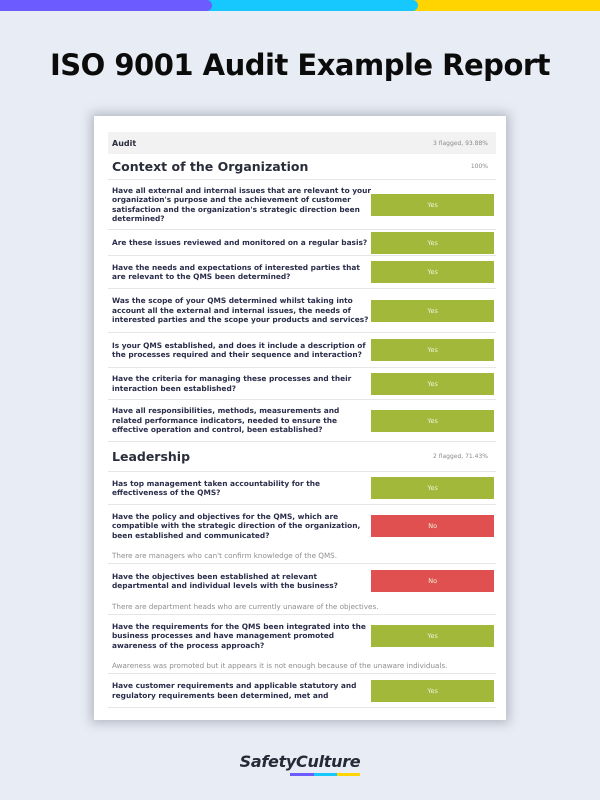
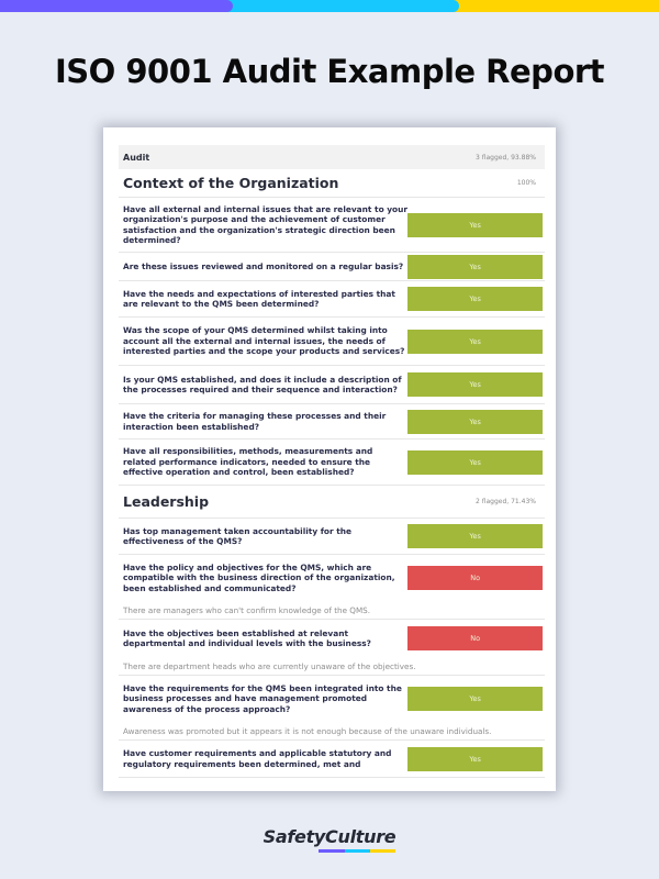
  ISO 9001 Audit Example Report
  Audit
  Context of the Organization
  Have all external and internal issues that are relevant to your organization's purpose and the achievement of customer satisfaction and the organization's strategic direction been determined?
  Yes
  Are these issues reviewed and monitored on a regular basis?
  Yes
  Have the needs and expectations of interested parties that are relevant to the QMS been determined?
  Yes
  Was the scope of your QMS determined whilst taking into account all the external and internal issues, the needs of interested parties and the scope your products and services?
  Yes
  Is your QMS established, and does it include a description of the processes required and their sequence and interaction?
  Yes
  Have the criteria for managing these processes and their interaction been established?
  Yes
  Have all responsibilities, methods, measurements and related performance indicators, needed to ensure the effective operation and control, been established?
  Yes
  Leadership
  Has top management taken accountability for the effectiveness of the QMS?
  Yes
- Have the policy and objectives for the QMS, which are compatible with the strategic direction of the organization, been established and communicated?
+ Have the policy and objectives for the QMS, which are compatible with the business direction of the organization, been established and communicated?
  No
  There are managers who can't confirm knowledge of the QMS.
  Have the objectives been established at relevant departmental and individual levels with the business?
  No
  There are department heads who are currently unaware of the objectives.
  Have the requirements for the QMS been integrated into the business processes and have management promoted awareness of the process approach?
  Yes
  Awareness was promoted but it appears it is not enough because of the unaware individuals.
  Have customer requirements and applicable statutory and regulatory requirements been determined, met and
  Yes
  SafetyCulture
